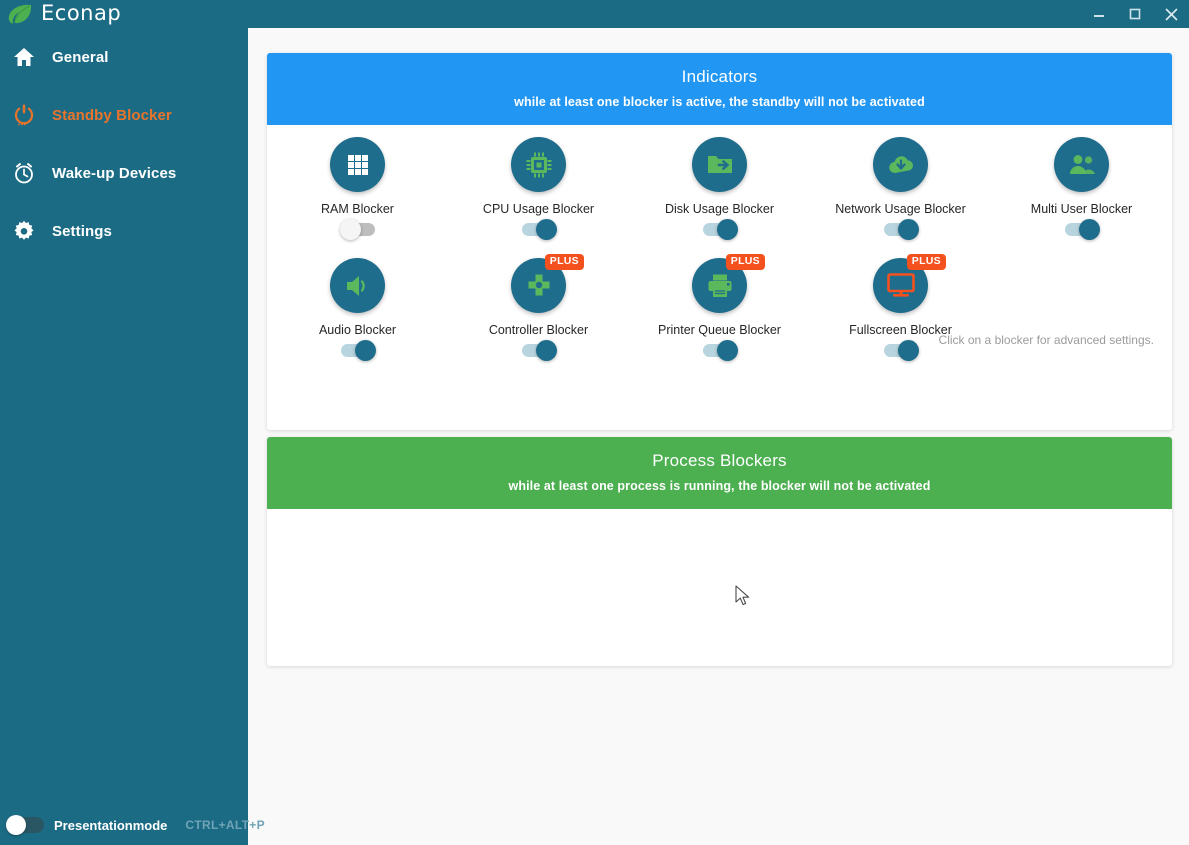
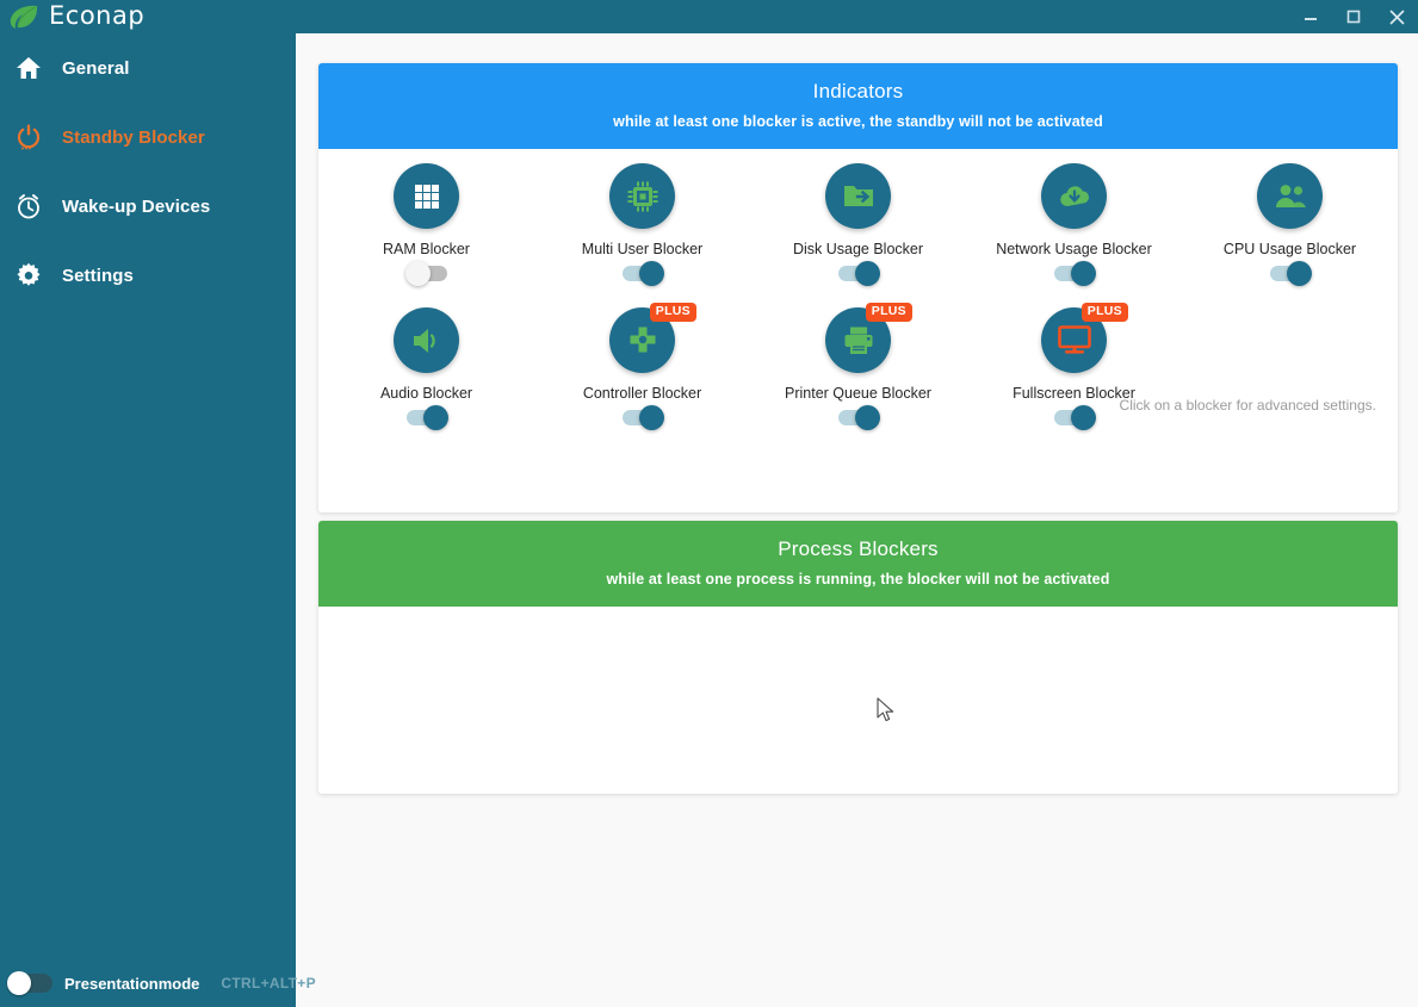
  Econap
  General
  Standby Blocker
  Wake-up Devices
  Settings
  Presentationmode
  CTRL+ALT+P
  Indicators
  while at least one blocker is active, the standby will not be activated
  RAM Blocker
- CPU Usage Blocker
+ Multi User Blocker
  Disk Usage Blocker
  Network Usage Blocker
- Multi User Blocker
+ CPU Usage Blocker
  Audio Blocker
  PLUS
  Controller Blocker
  PLUS
  Printer Queue Blocker
  PLUS
  Fullscreen Blocker
  Click on a blocker for advanced settings.
  Process Blockers
  while at least one process is running, the blocker will not be activated
